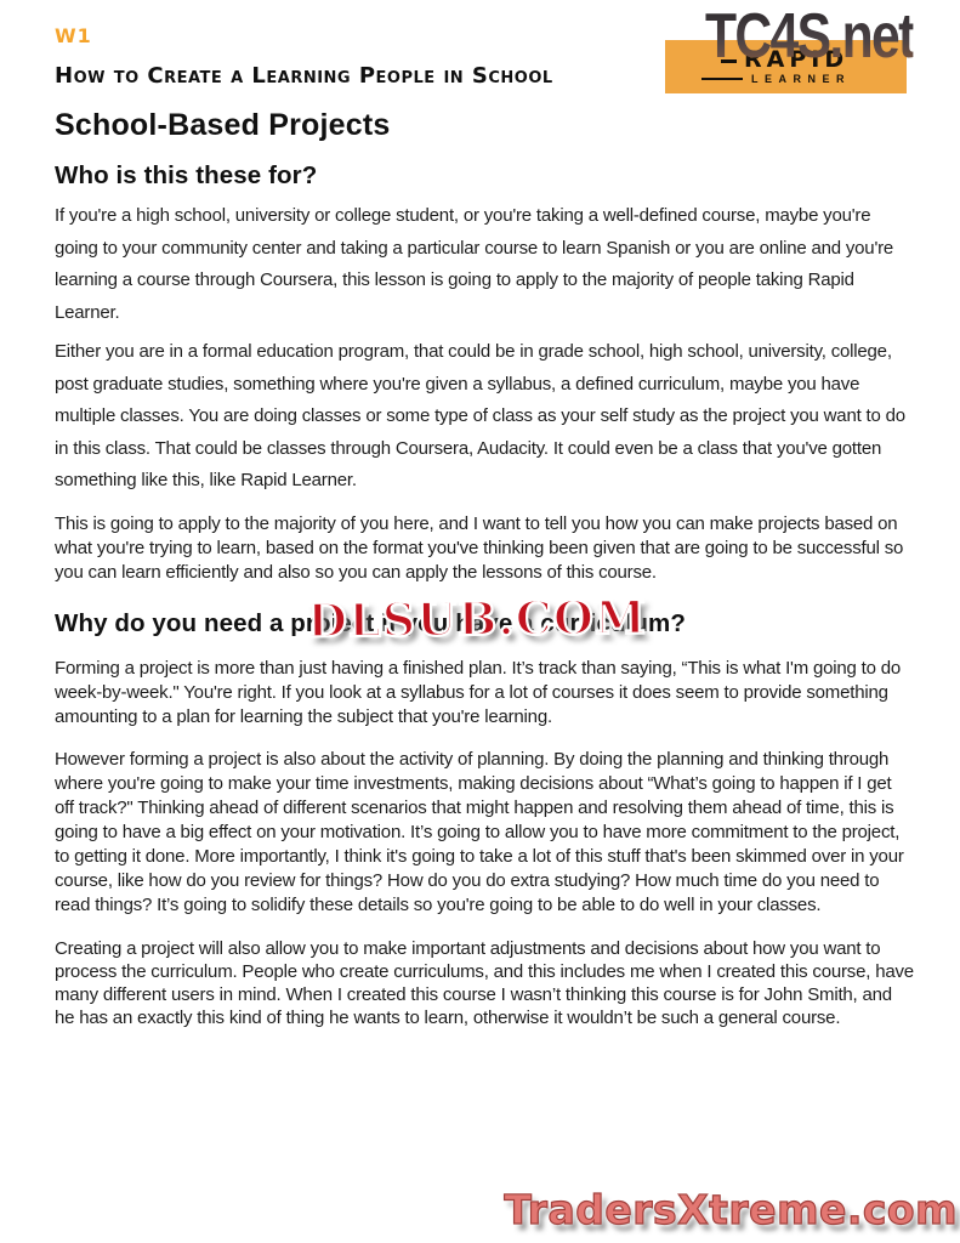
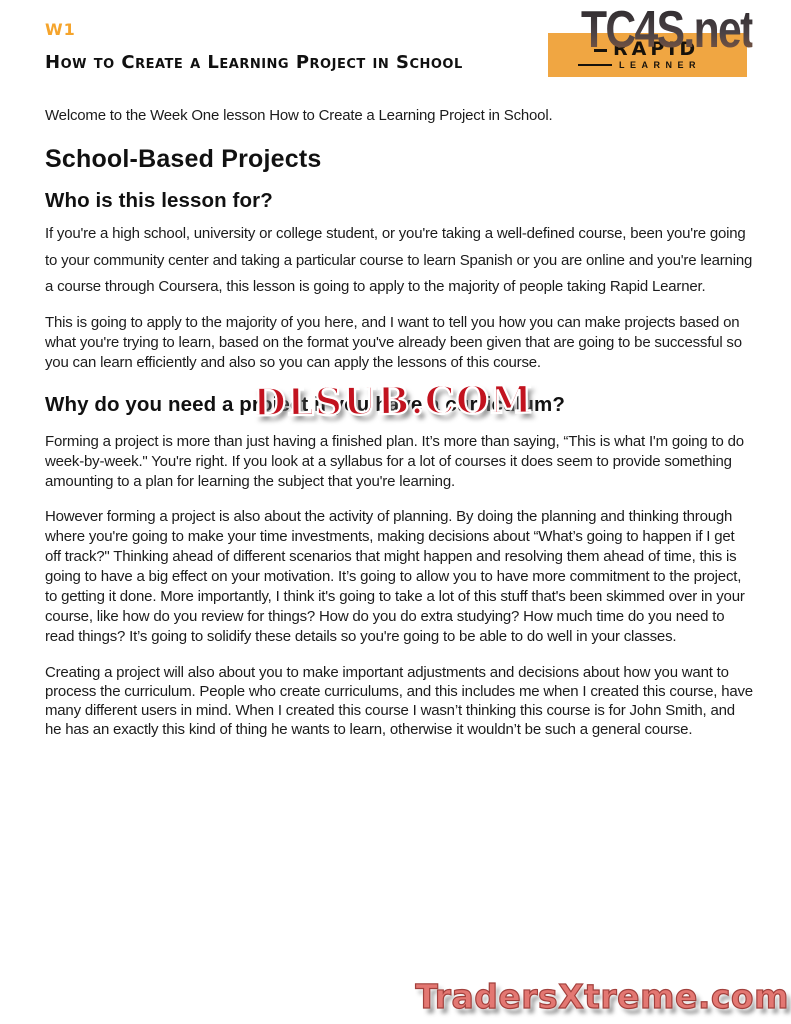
  TC4S.net
  LEARNER
  W1
- How to Create a Learning People in School
+ How to Create a Learning Project in School
+ Welcome to the Week One lesson How to Create a Learning Project in School.
  School-Based Projects
- Who is this these for?
+ Who is this lesson for?
- If you're a high school, university or college student, or you're taking a well-defined course, maybe you're going to your community center and taking a particular course to learn Spanish or you are online and you're learning a course through Coursera, this lesson is going to apply to the majority of people taking Rapid Learner.
+ If you're a high school, university or college student, or you're taking a well-defined course, been you're going to your community center and taking a particular course to learn Spanish or you are online and you're learning a course through Coursera, this lesson is going to apply to the majority of people taking Rapid Learner.
- Either you are in a formal education program, that could be in grade school, high school, university, college, post graduate studies, something where you're given a syllabus, a defined curriculum, maybe you have multiple classes. You are doing classes or some type of class as your self study as the project you want to do in this class. That could be classes through Coursera, Audacity. It could even be a class that you've gotten something like this, like Rapid Learner.
- This is going to apply to the majority of you here, and I want to tell you how you can make projects based on what you're trying to learn, based on the format you've thinking been given that are going to be successful so you can learn efficiently and also so you can apply the lessons of this course.
+ This is going to apply to the majority of you here, and I want to tell you how you can make projects based on what you're trying to learn, based on the format you've already been given that are going to be successful so you can learn efficiently and also so you can apply the lessons of this course.
  Why do you need a project if you have a curriculum?
  DLSUB.COM
- Forming a project is more than just having a finished plan. It’s track than saying, “This is what I'm going to do week-by-week." You're right. If you look at a syllabus for a lot of courses it does seem to provide something amounting to a plan for learning the subject that you're learning.
+ Forming a project is more than just having a finished plan. It’s more than saying, “This is what I'm going to do week-by-week." You're right. If you look at a syllabus for a lot of courses it does seem to provide something amounting to a plan for learning the subject that you're learning.
  However forming a project is also about the activity of planning. By doing the planning and thinking through where you're going to make your time investments, making decisions about “What’s going to happen if I get off track?" Thinking ahead of different scenarios that might happen and resolving them ahead of time, this is going to have a big effect on your motivation. It’s going to allow you to have more commitment to the project, to getting it done. More importantly, I think it's going to take a lot of this stuff that's been skimmed over in your course, like how do you review for things? How do you do extra studying? How much time do you need to read things? It’s going to solidify these details so you're going to be able to do well in your classes.
- Creating a project will also allow you to make important adjustments and decisions about how you want to process the curriculum. People who create curriculums, and this includes me when I created this course, have many different users in mind. When I created this course I wasn’t thinking this course is for John Smith, and he has an exactly this kind of thing he wants to learn, otherwise it wouldn’t be such a general course.
+ Creating a project will also about you to make important adjustments and decisions about how you want to process the curriculum. People who create curriculums, and this includes me when I created this course, have many different users in mind. When I created this course I wasn’t thinking this course is for John Smith, and he has an exactly this kind of thing he wants to learn, otherwise it wouldn’t be such a general course.
  TradersXtreme.com
